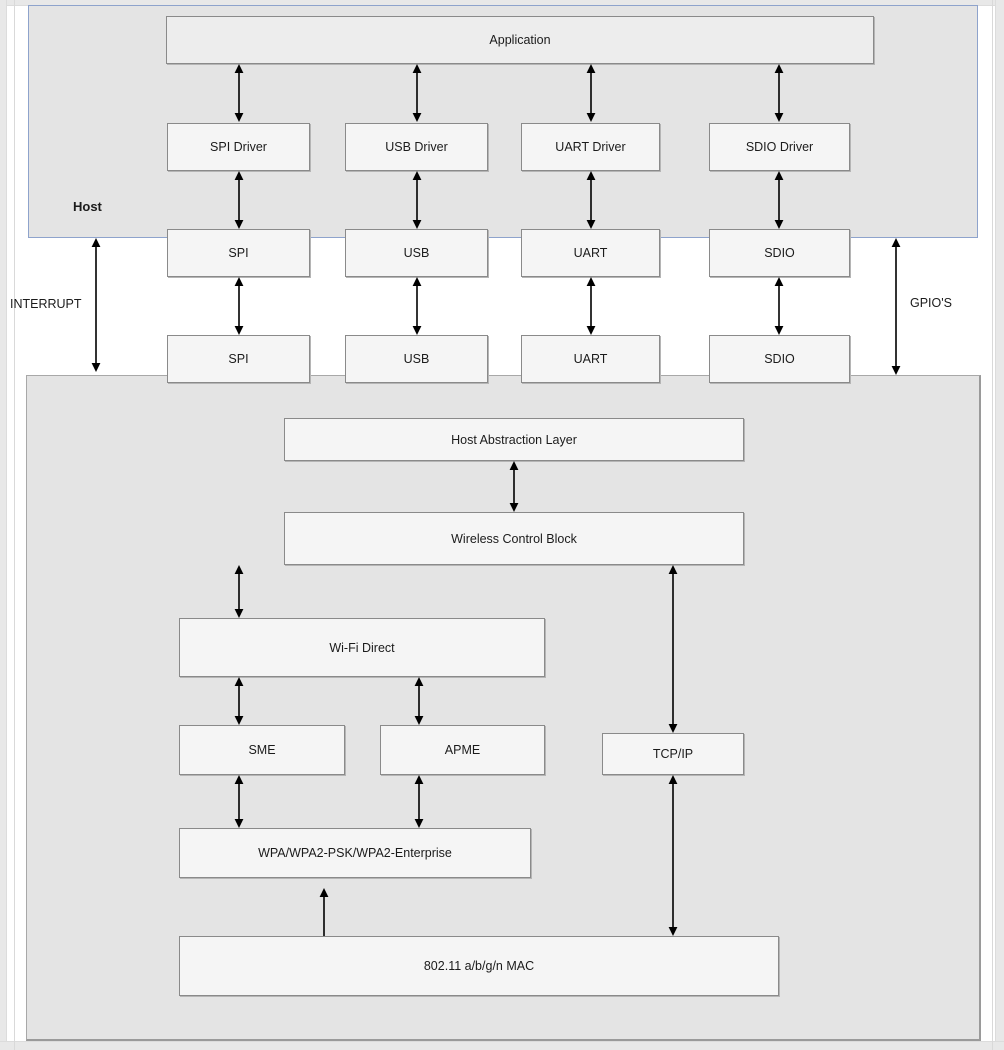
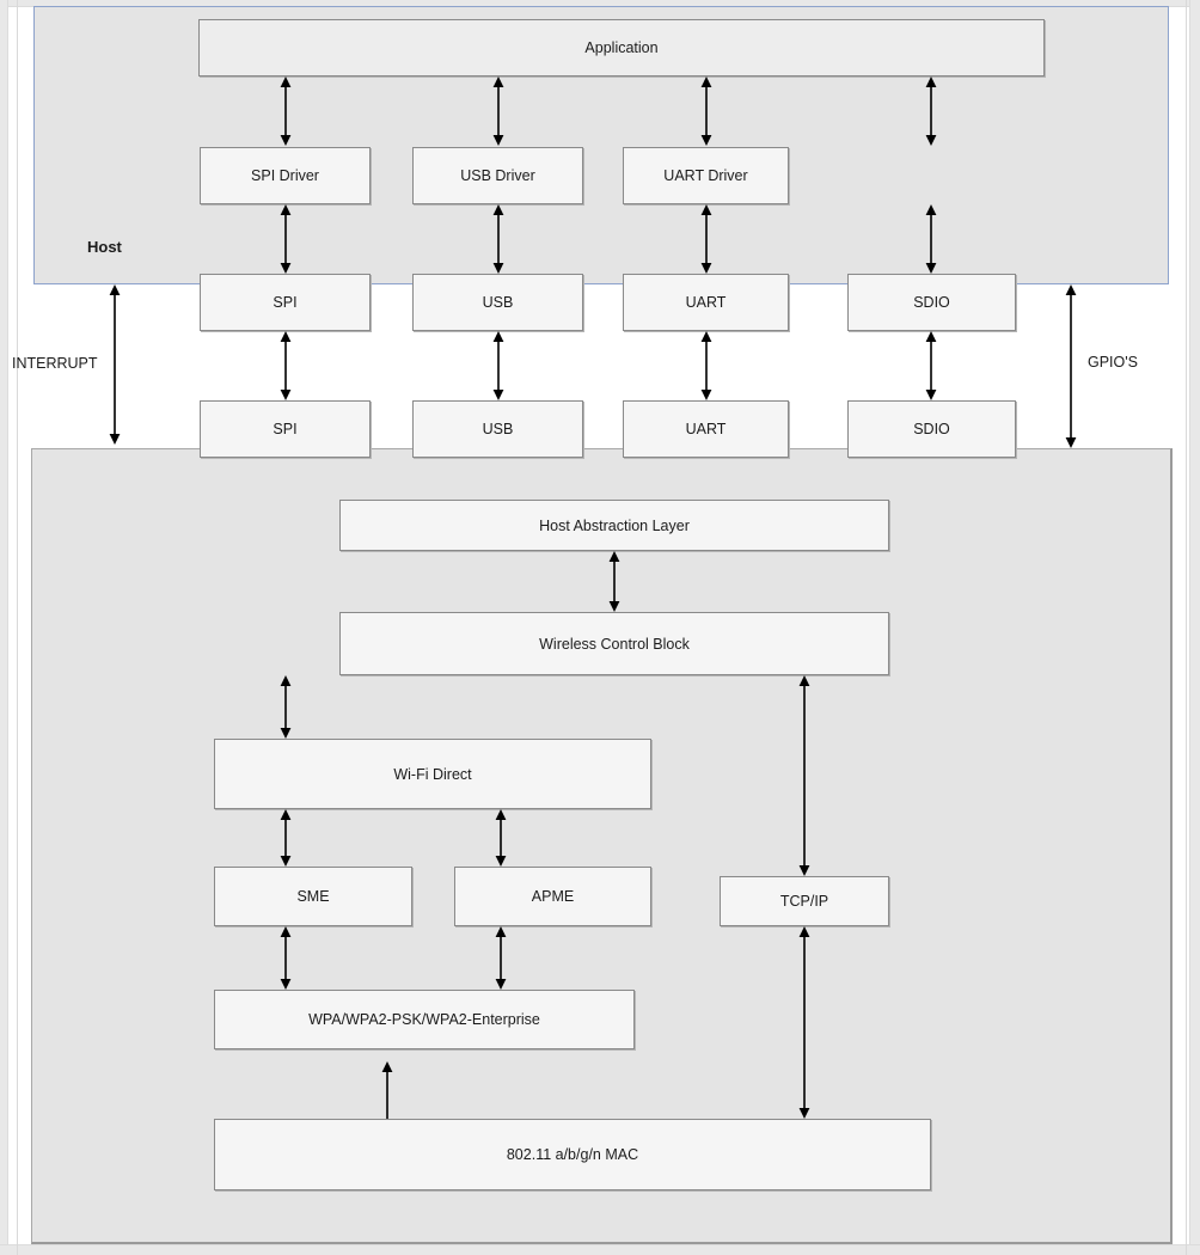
  Host
  Application
  SPI Driver
  USB Driver
  UART Driver
- SDIO Driver
  SPI
  USB
  UART
  SDIO
  SPI
  USB
  UART
  SDIO
  INTERRUPT
  GPIO'S
  Host Abstraction Layer
  Wireless Control Block
  Wi-Fi Direct
  SME
  APME
  TCP/IP
  WPA/WPA2-PSK/WPA2-Enterprise
  802.11 a/b/g/n MAC
